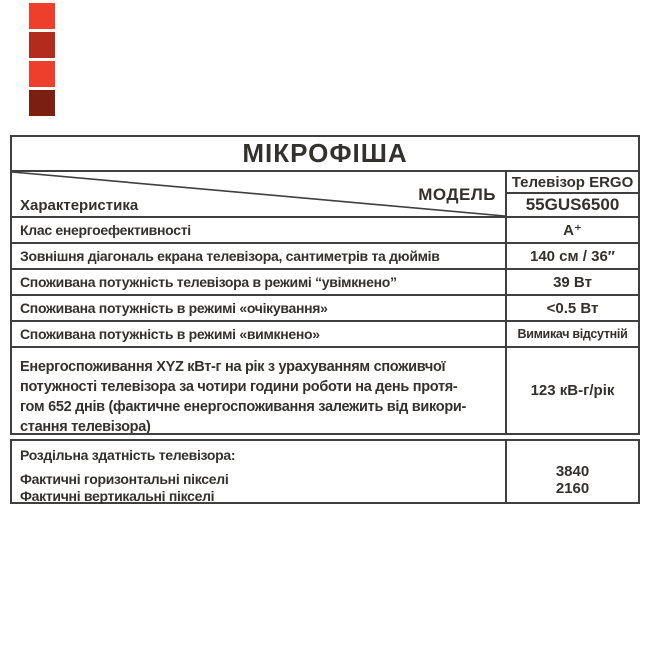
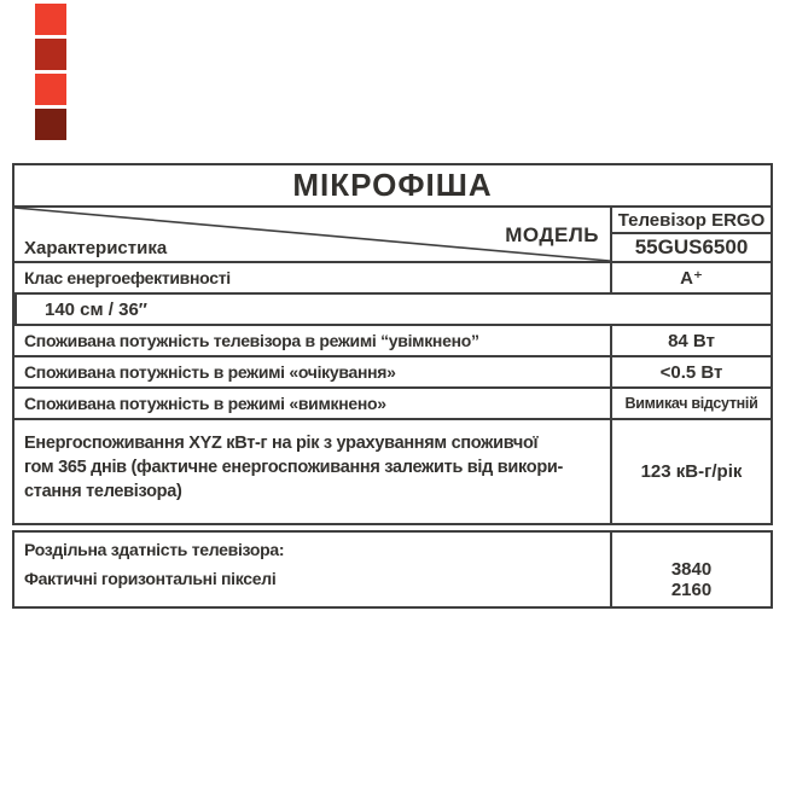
  МІКРОФІША
  МОДЕЛЬ
  Характеристика
  Телевізор ERGO
  55GUS6500
  Клас енергоефективності
  A⁺
- Зовнішня діагональ екрана телевізора, сантиметрів та дюймів
  140 см / 36″
  Споживана потужність телевізора в режимі “увімкнено”
- 39 Вт
+ 84 Вт
  Споживана потужність в режимі «очікування»
  <0.5 Вт
  Споживана потужність в режимі «вимкнено»
  Вимикач відсутній
  Енергоспоживання XYZ кВт-г на рік з урахуванням споживчої
- потужності телевізора за чотири години роботи на день протя-
- гом 652 днів (фактичне енергоспоживання залежить від викори-
+ гом 365 днів (фактичне енергоспоживання залежить від викори-
  стання телевізора)
  123 кВ-г/рік
  Роздільна здатність телевізора:
  Фактичні горизонтальні пікселі
- Фактичні вертикальні пікселі
  3840
  2160
